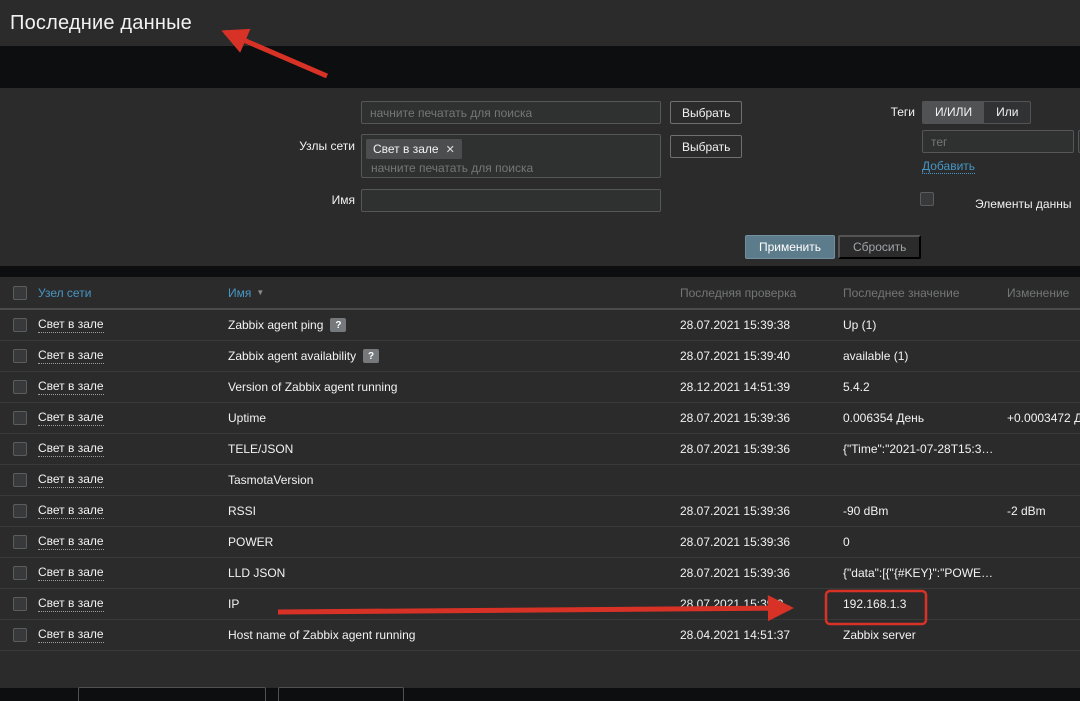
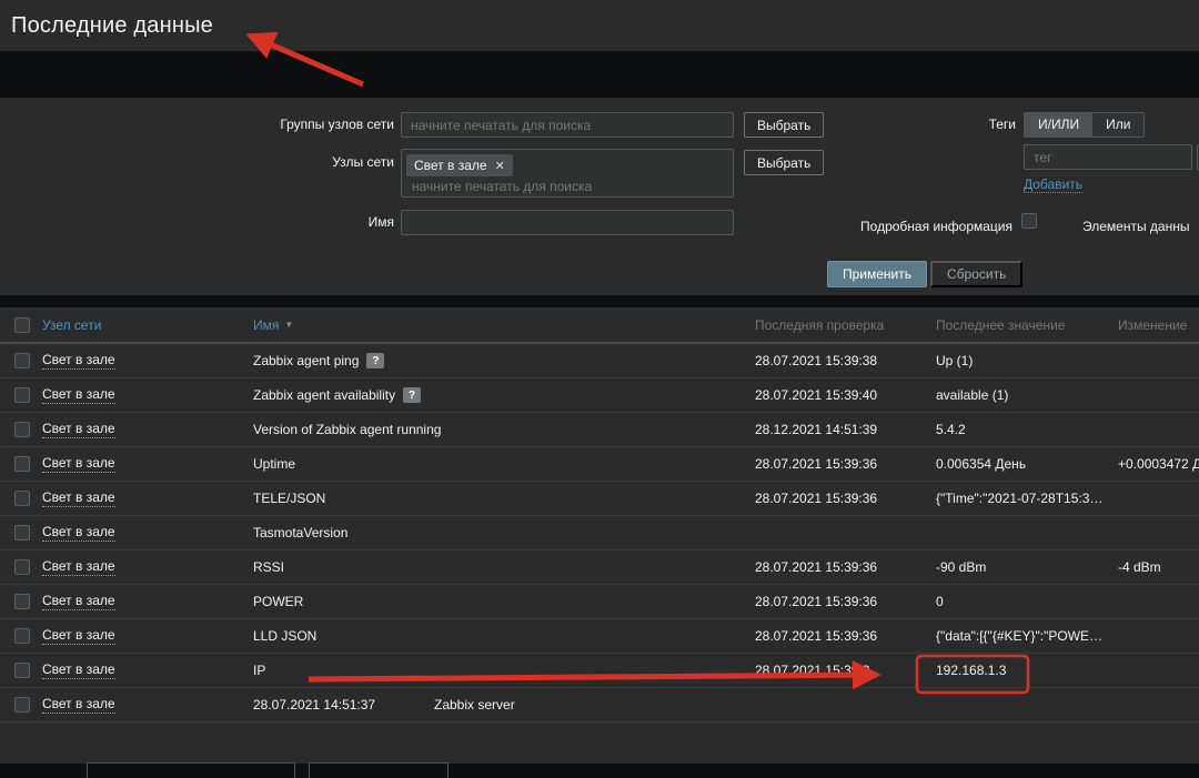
  Последние данные
+ Группы узлов сети
  начните печатать для поиска
  Выбрать
  Узлы сети
  Свет в зале
  ✕
  начните печатать для поиска
  Выбрать
  Имя
  Теги
  И/ИЛИ
  Или
  тег
  Добавить
+ Подробная информация
  Элементы данны
  Применить
  Сбросить
  Узел сети
  Имя
  ▼
  Последняя проверка
  Последнее значение
  Изменение
  Свет в зале
  Zabbix agent ping
  ?
  28.07.2021 15:39:38
  Up (1)
  Свет в зале
  Zabbix agent availability
  ?
  28.07.2021 15:39:40
  available (1)
  Свет в зале
  Version of Zabbix agent running
  28.12.2021 14:51:39
  5.4.2
  Свет в зале
  Uptime
  28.07.2021 15:39:36
  0.006354 День
  +0.0003472 Д
  Свет в зале
  TELE/JSON
  28.07.2021 15:39:36
  {"Time":"2021-07-28T15:3…
  Свет в зале
  TasmotaVersion
  Свет в зале
  RSSI
  28.07.2021 15:39:36
  -90 dBm
- -2 dBm
+ -4 dBm
  Свет в зале
  POWER
  28.07.2021 15:39:36
  0
  Свет в зале
  LLD JSON
  28.07.2021 15:39:36
  {"data":[{"{#KEY}":"POWE…
  Свет в зале
  IP
  28.07.2021 15:39:3
  192.168.1.3
  Свет в зале
- Host name of Zabbix agent running
- 28.04.2021 14:51:37
+ 28.07.2021 14:51:37
  Zabbix server
